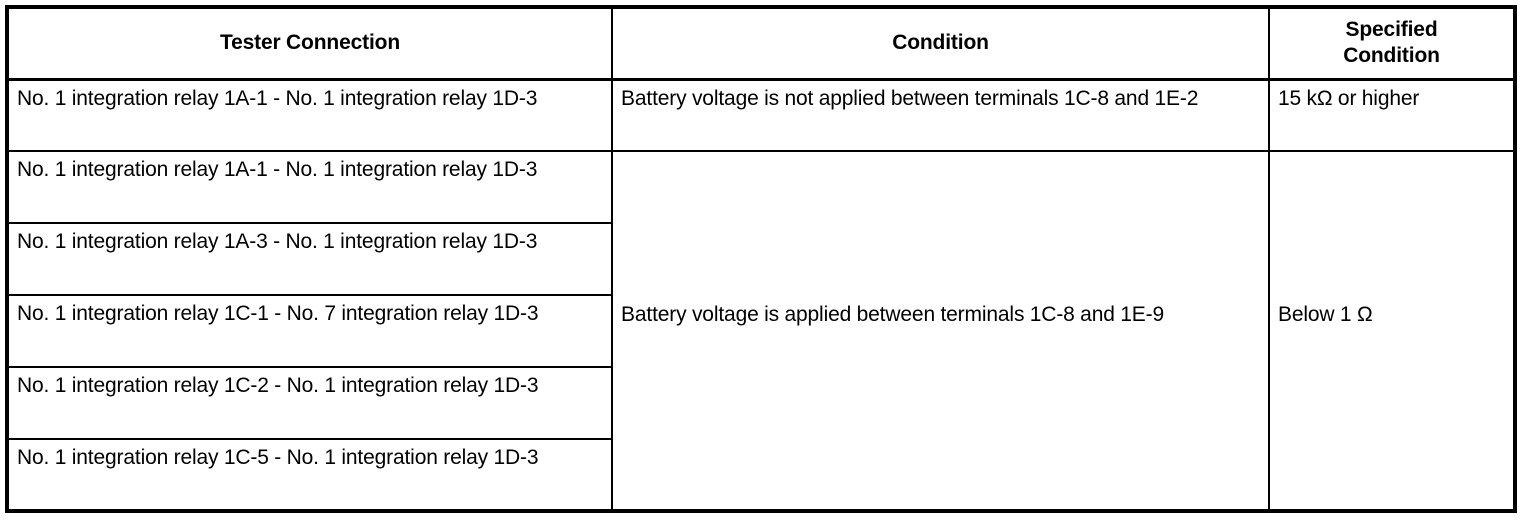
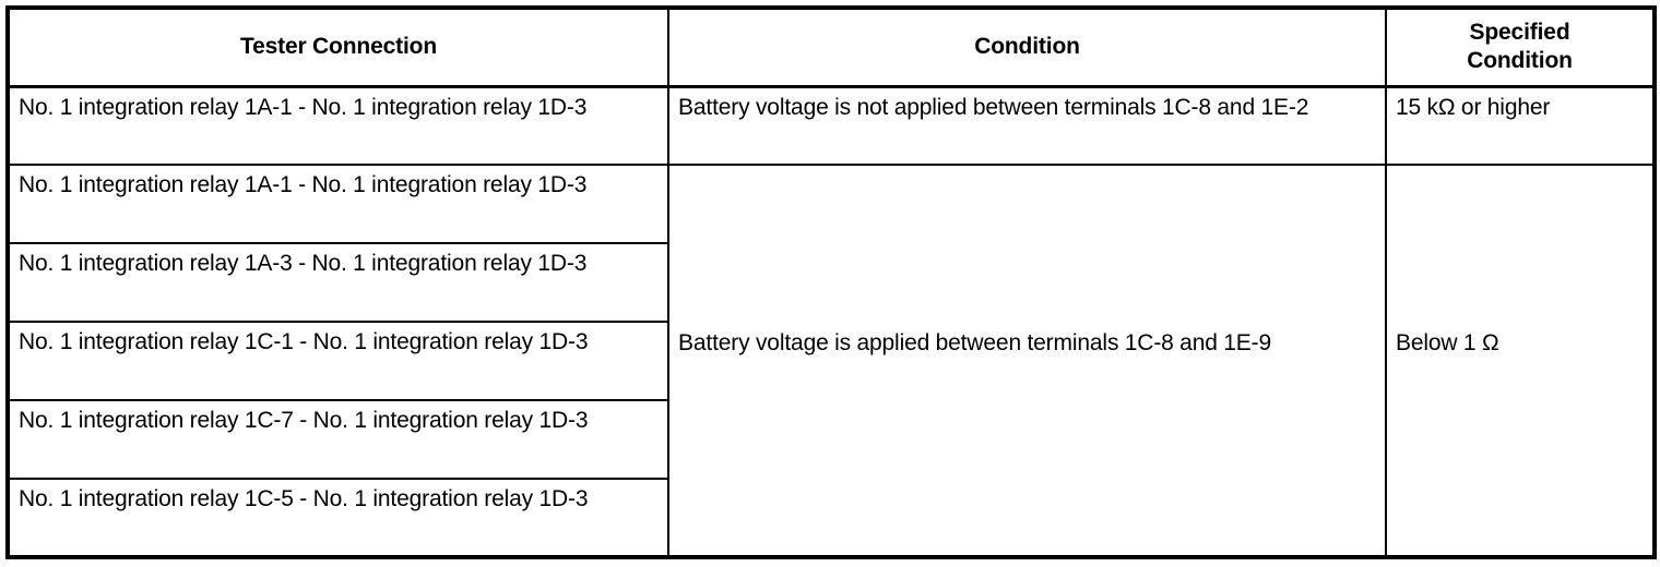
  Tester Connection	Condition	Specified Condition
  No. 1 integration relay 1A-1 - No. 1 integration relay 1D-3	Battery voltage is not applied between terminals 1C-8 and 1E-2	15 kΩ or higher
  No. 1 integration relay 1A-1 - No. 1 integration relay 1D-3	Battery voltage is applied between terminals 1C-8 and 1E-9	Below 1 Ω
  No. 1 integration relay 1A-3 - No. 1 integration relay 1D-3
- No. 1 integration relay 1C-1 - No. 7 integration relay 1D-3
+ No. 1 integration relay 1C-1 - No. 1 integration relay 1D-3
- No. 1 integration relay 1C-2 - No. 1 integration relay 1D-3
+ No. 1 integration relay 1C-7 - No. 1 integration relay 1D-3
  No. 1 integration relay 1C-5 - No. 1 integration relay 1D-3
